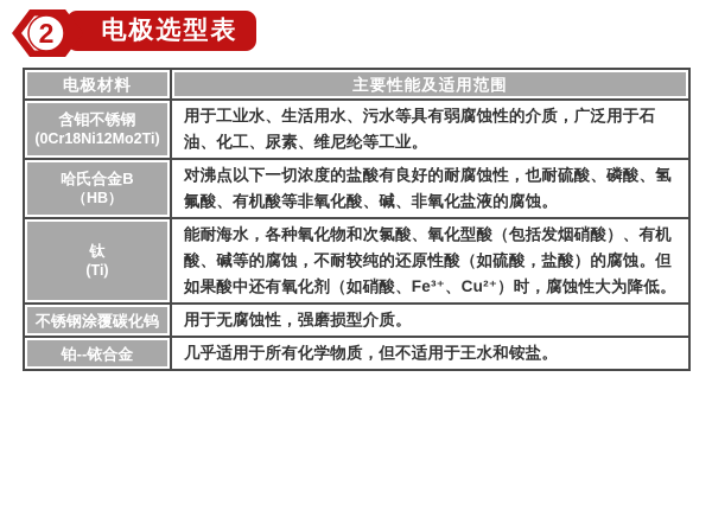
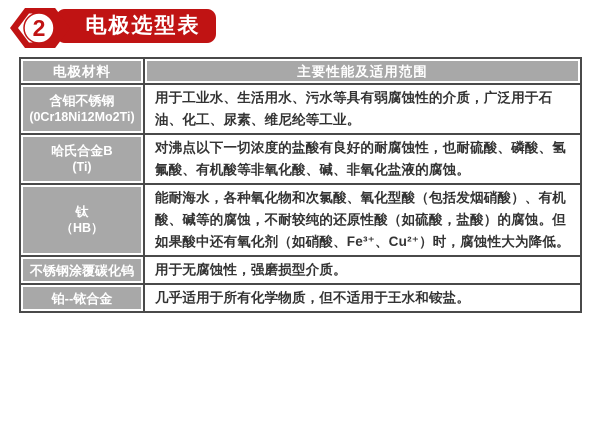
  2
  电极选型表
  电极材料	主要性能及适用范围
  含钼不锈钢 (0Cr18Ni12Mo2Ti)	用于工业水、生活用水、污水等具有弱腐蚀性的介质，广泛用于石油、化工、尿素、维尼纶等工业。
- 哈氏合金B （HB）	对沸点以下一切浓度的盐酸有良好的耐腐蚀性，也耐硫酸、磷酸、氢氟酸、有机酸等非氧化酸、碱、非氧化盐液的腐蚀。
+ 哈氏合金B (Ti)	对沸点以下一切浓度的盐酸有良好的耐腐蚀性，也耐硫酸、磷酸、氢氟酸、有机酸等非氧化酸、碱、非氧化盐液的腐蚀。
- 钛 (Ti)	能耐海水，各种氧化物和次氯酸、氧化型酸（包括发烟硝酸）、有机酸、碱等的腐蚀，不耐较纯的还原性酸（如硫酸，盐酸）的腐蚀。但如果酸中还有氧化剂（如硝酸、Fe³⁺、Cu²⁺）时，腐蚀性大为降低。
+ 钛 （HB）	能耐海水，各种氧化物和次氯酸、氧化型酸（包括发烟硝酸）、有机酸、碱等的腐蚀，不耐较纯的还原性酸（如硫酸，盐酸）的腐蚀。但如果酸中还有氧化剂（如硝酸、Fe³⁺、Cu²⁺）时，腐蚀性大为降低。
  不锈钢涂覆碳化钨	用于无腐蚀性，强磨损型介质。
  铂--铱合金	几乎适用于所有化学物质，但不适用于王水和铵盐。
